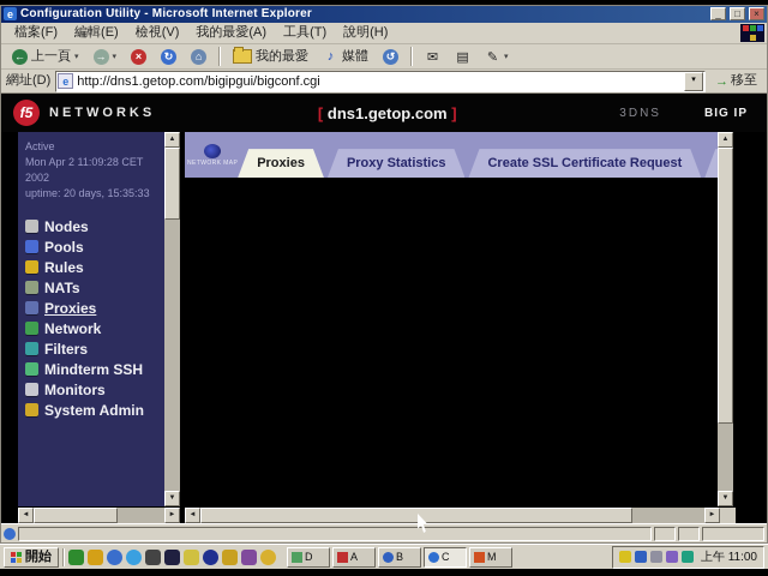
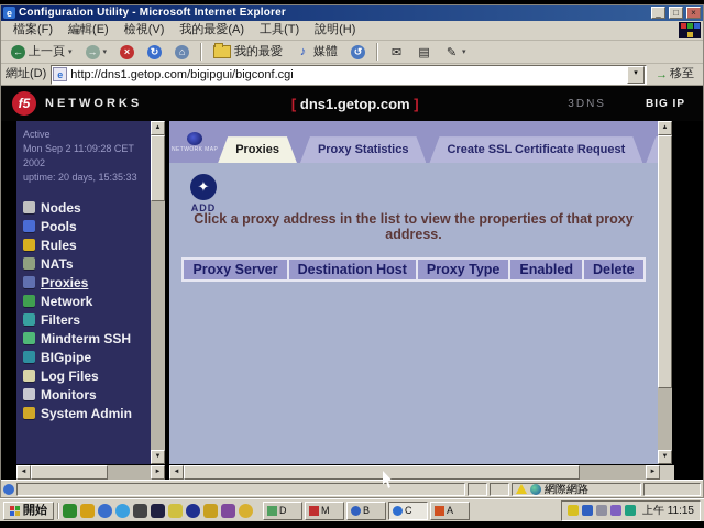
  e
  Configuration Utility - Microsoft Internet Explorer
  _
  □
  ×
  檔案(F)
  編輯(E)
  檢視(V)
  我的最愛(A)
  工具(T)
  說明(H)
  ←
  上一頁
  →
  ×
  ↻
  ⌂
  我的最愛
  ♪
  媒體
  ↺
  ✉
  ▤
  ✎
  網址(D)
  e
  http://dns1.getop.com/bigipgui/bigconf.cgi
  →
  移至
  f5
  NETWORKS
  [ dns1.getop.com ]
  3DNS
  BIG IP
  Active
- Mon Apr 2 11:09:28 CET 2002
+ Mon Sep 2 11:09:28 CET 2002
  uptime: 20 days, 15:35:33
  Nodes
  Pools
  Rules
  NATs
  Proxies
  Network
  Filters
  Mindterm SSH
+ BIGpipe
+ Log Files
  Monitors
  System Admin
  Proxies
  Proxy Statistics
  Create SSL Certificate Request
+ ✦
+ ADD
+ Click a proxy address in the list to view the properties of that proxy address.
+ Proxy Server	Destination Host	Proxy Type	Enabled	Delete
+ 網際網路
  開始
  D
- A
+ M
  B
  C
- M
+ A
- 上午 11:00
+ 上午 11:15
